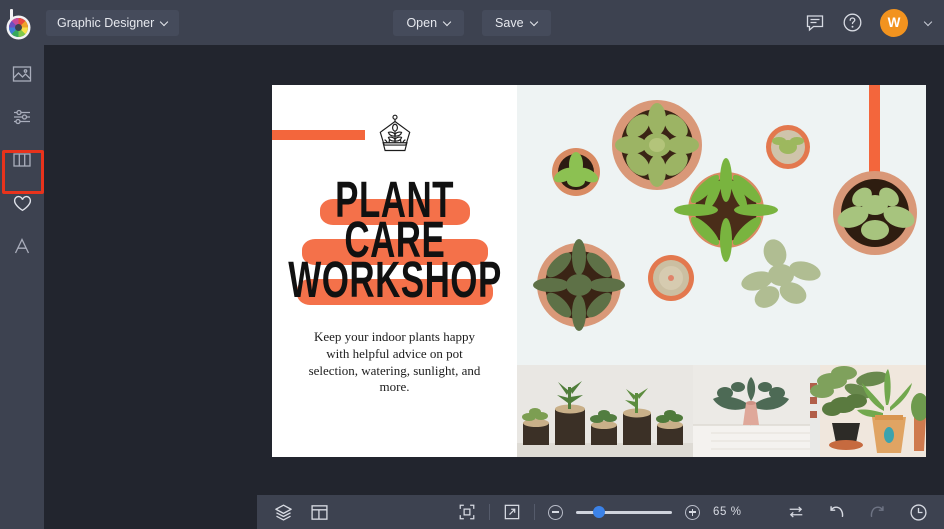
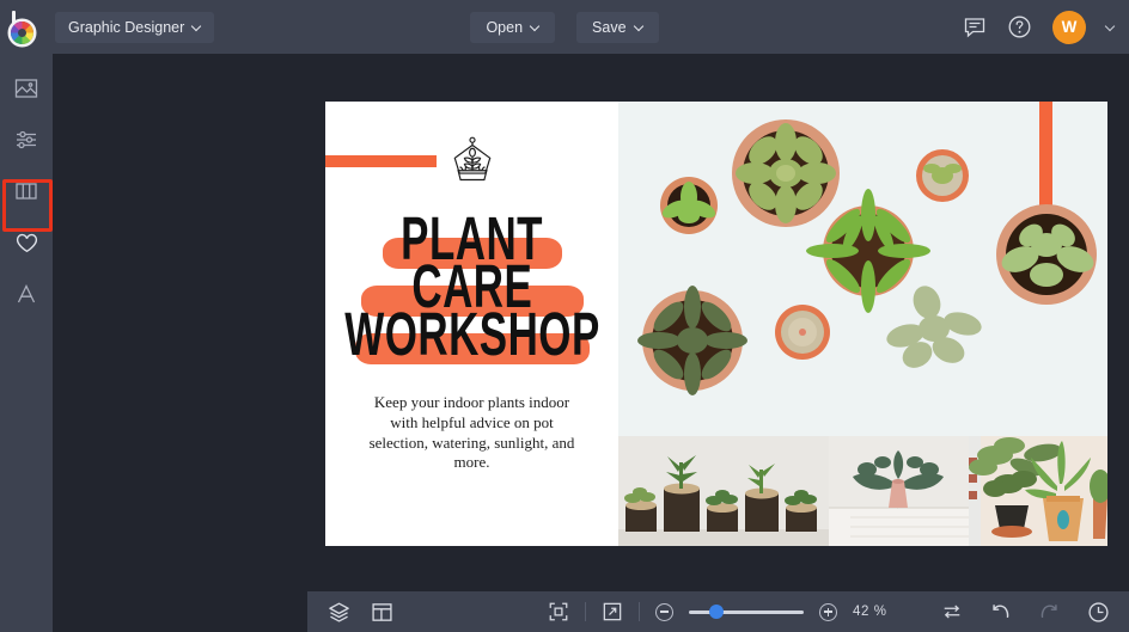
  Graphic Designer
  Open
  Save
  W
  PLANT
  CARE
  WORKSHOP
- Keep your indoor plants happy with helpful advice on pot selection, watering, sunlight, and more.
+ Keep your indoor plants indoor with helpful advice on pot selection, watering, sunlight, and more.
- 65 %
+ 42 %
